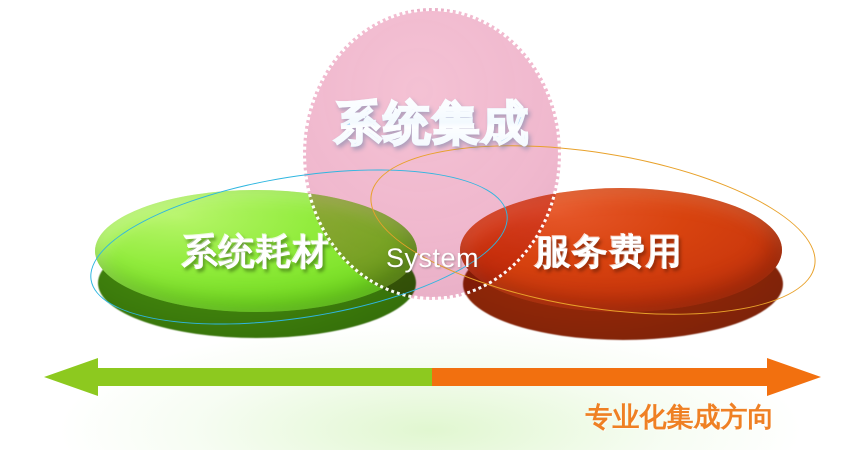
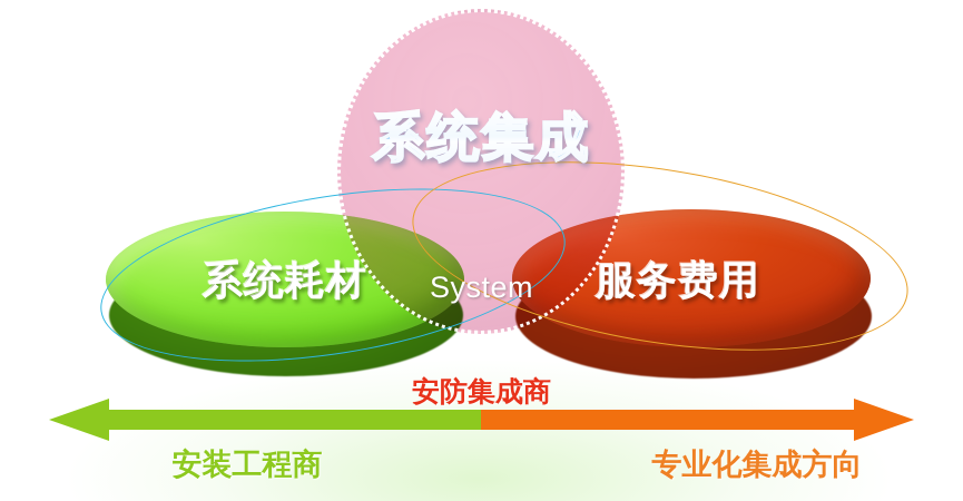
  系统集成
  系统耗材
  服务费用
  System
+ 安防集成商
+ 安装工程商
  专业化集成方向
